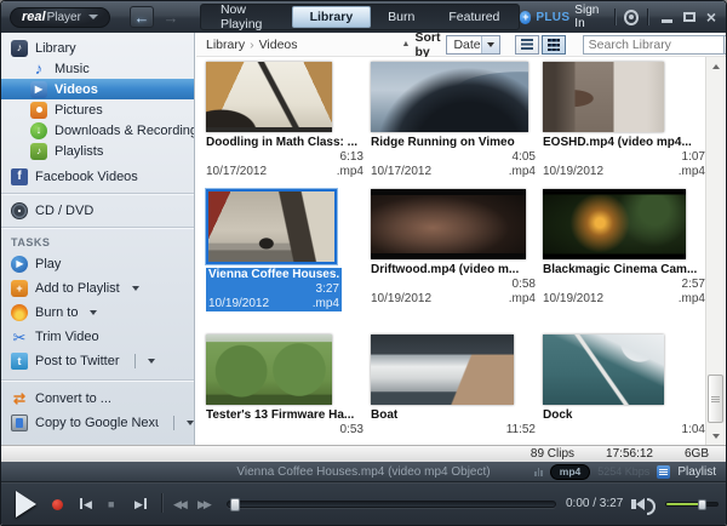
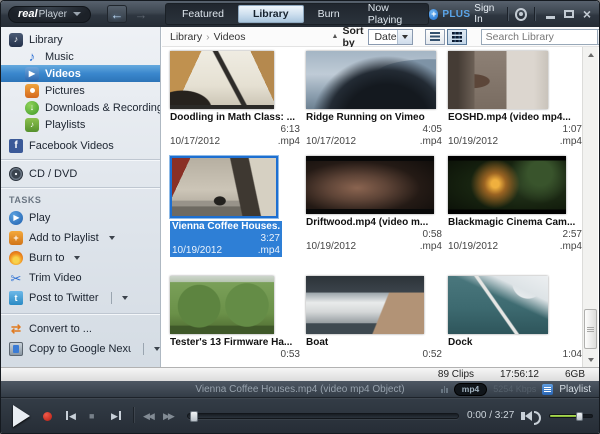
  real
  Player
  ←
  →
- Now Playing
+ Featured
  Library
  Burn
- Featured
+ Now Playing
  +
  PLUS
  Sign In
  ×
  ♪
  Library
  ♪
  Music
  ▶
  Videos
  Pictures
  ↓
  Downloads & Recording
  ♪
  Playlists
  f
  Facebook Videos
  CD / DVD
  TASKS
  ▶
  Play
  +
  Add to Playlist
  Burn to
  ✂
  Trim Video
  t
  Post to Twitter
  ⇄
  Convert to ...
  Copy to Google Nexu
  Library
  ›
  Videos
  Sort by
  Date
  Search Library
  Doodling in Math Class: ...
  6:13
  10/17/2012
  .mp4
  Ridge Running on Vimeo
  4:05
  10/17/2012
  .mp4
  EOSHD.mp4 (video mp4...
  1:07
  10/19/2012
  .mp4
  Vienna Coffee Houses.
  3:27
  10/19/2012
  .mp4
  Driftwood.mp4 (video m...
  0:58
  10/19/2012
  .mp4
  Blackmagic Cinema Cam...
  2:57
  10/19/2012
  .mp4
  Tester's 13 Firmware Ha...
  0:53
  Boat
- 11:52
+ 0:52
  Dock
  1:04
  89 Clips
  17:56:12
  6GB
  Vienna Coffee Houses.mp4 (video mp4 Object)
  mp4
  5254 Kbps
  Playlist
  ◀
  ■
  ▶
  ◀◀
  ▶▶
  0:00 / 3:27
